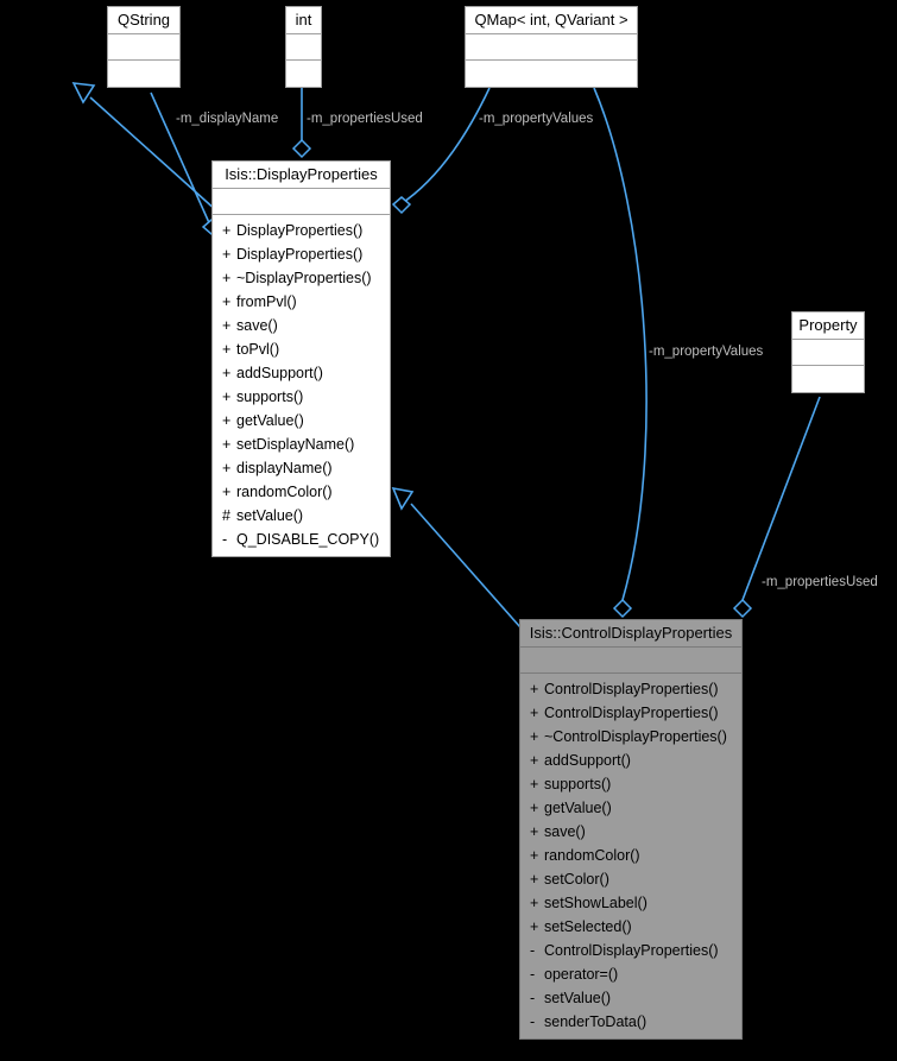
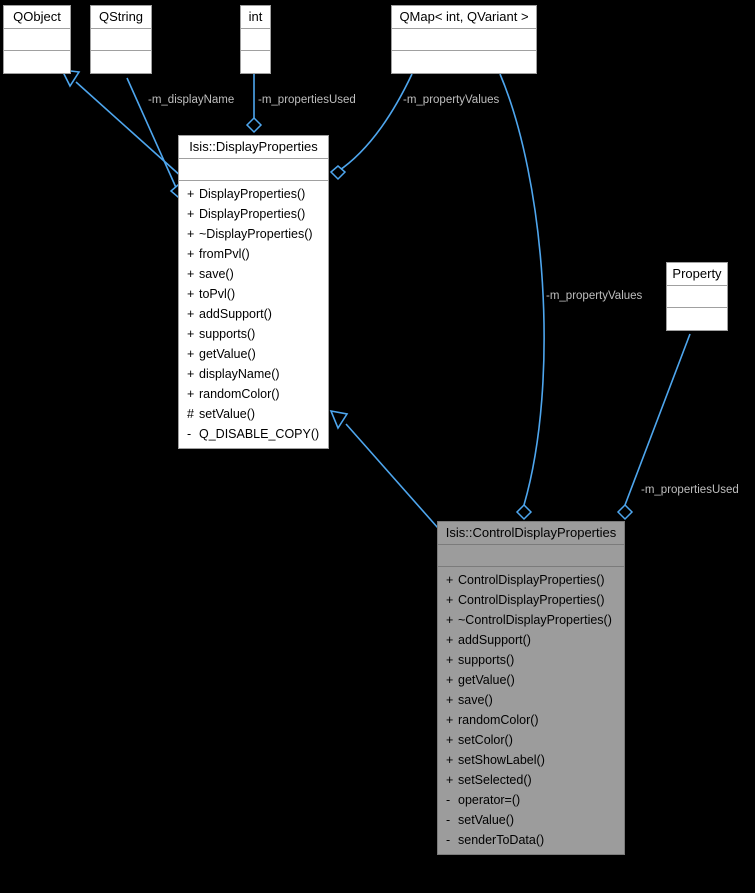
+ QObject
  QString
  int
  QMap< int, QVariant >
  Property
  Isis::DisplayProperties
  + DisplayProperties()
  + DisplayProperties()
  + ~DisplayProperties()
  + fromPvl()
  + save()
  + toPvl()
  + addSupport()
  + supports()
  + getValue()
- + setDisplayName()
  + displayName()
  + randomColor()
  # setValue()
  - Q_DISABLE_COPY()
  Isis::ControlDisplayProperties
  + ControlDisplayProperties()
  + ControlDisplayProperties()
  + ~ControlDisplayProperties()
  + addSupport()
  + supports()
  + getValue()
  + save()
  + randomColor()
  + setColor()
  + setShowLabel()
  + setSelected()
- - ControlDisplayProperties()
  - operator=()
  - setValue()
  - senderToData()
  -m_displayName
  -m_propertiesUsed
  -m_propertyValues
  -m_propertyValues
  -m_propertiesUsed
